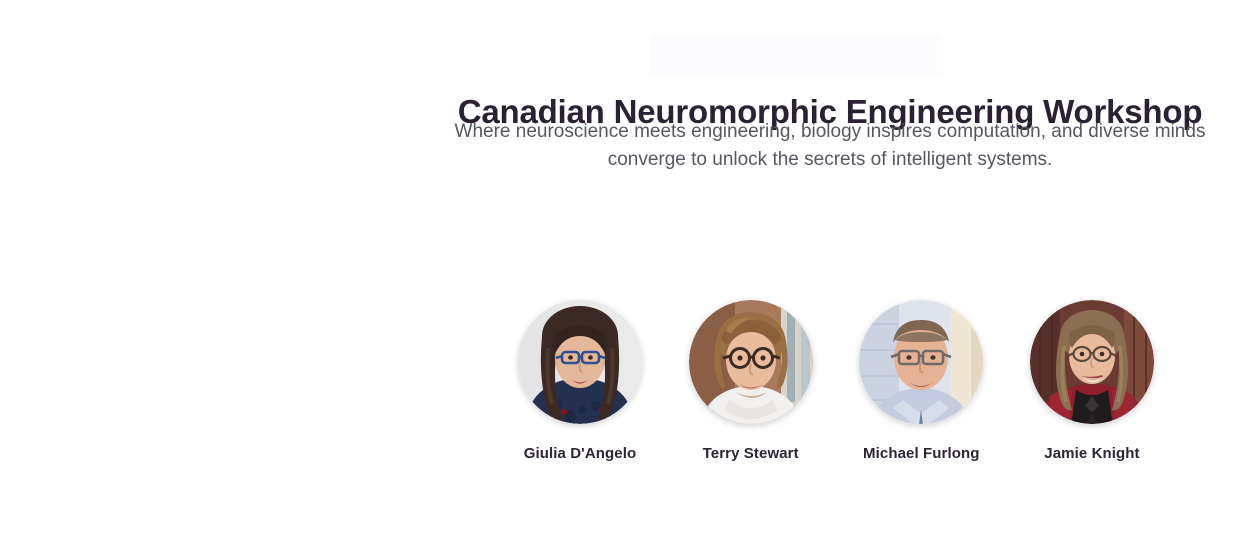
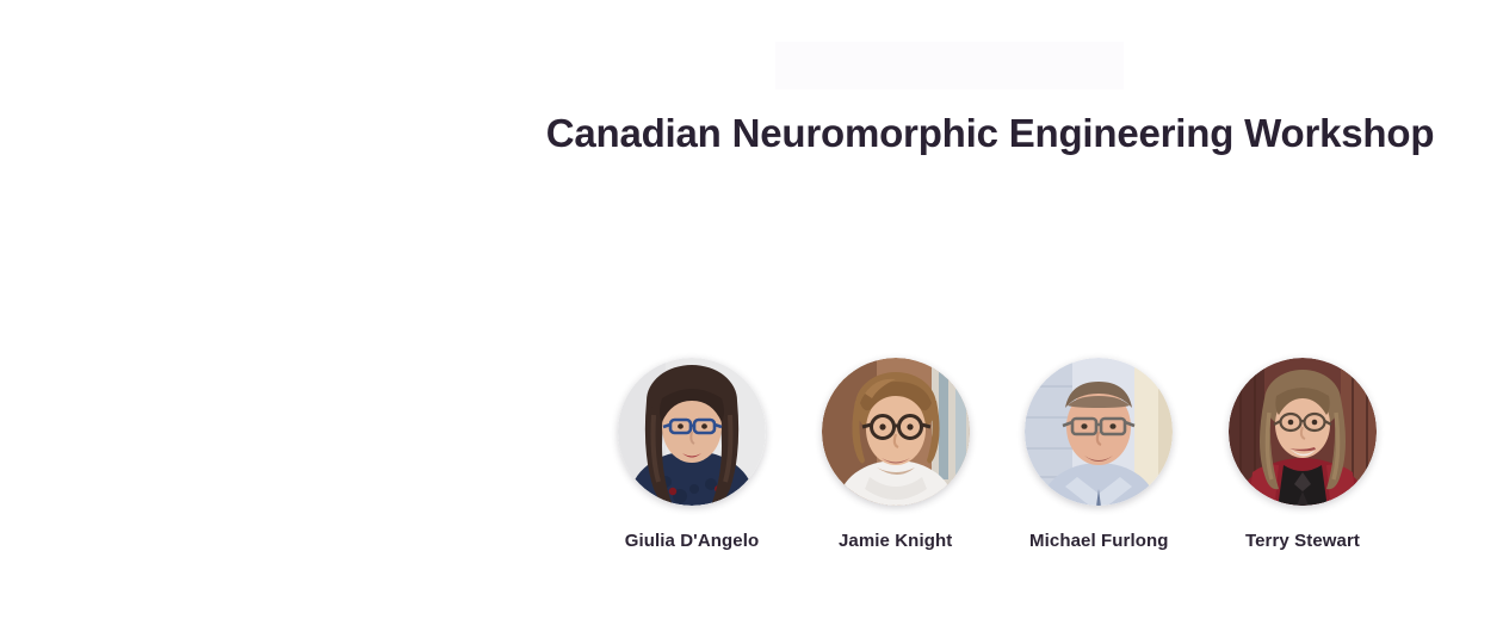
  Canadian Neuromorphic Engineering Workshop
- Where neuroscience meets engineering, biology inspires computation, and diverse minds
- converge to unlock the secrets of intelligent systems.
  Giulia D'Angelo
- Terry Stewart
+ Jamie Knight
  Michael Furlong
- Jamie Knight
+ Terry Stewart
